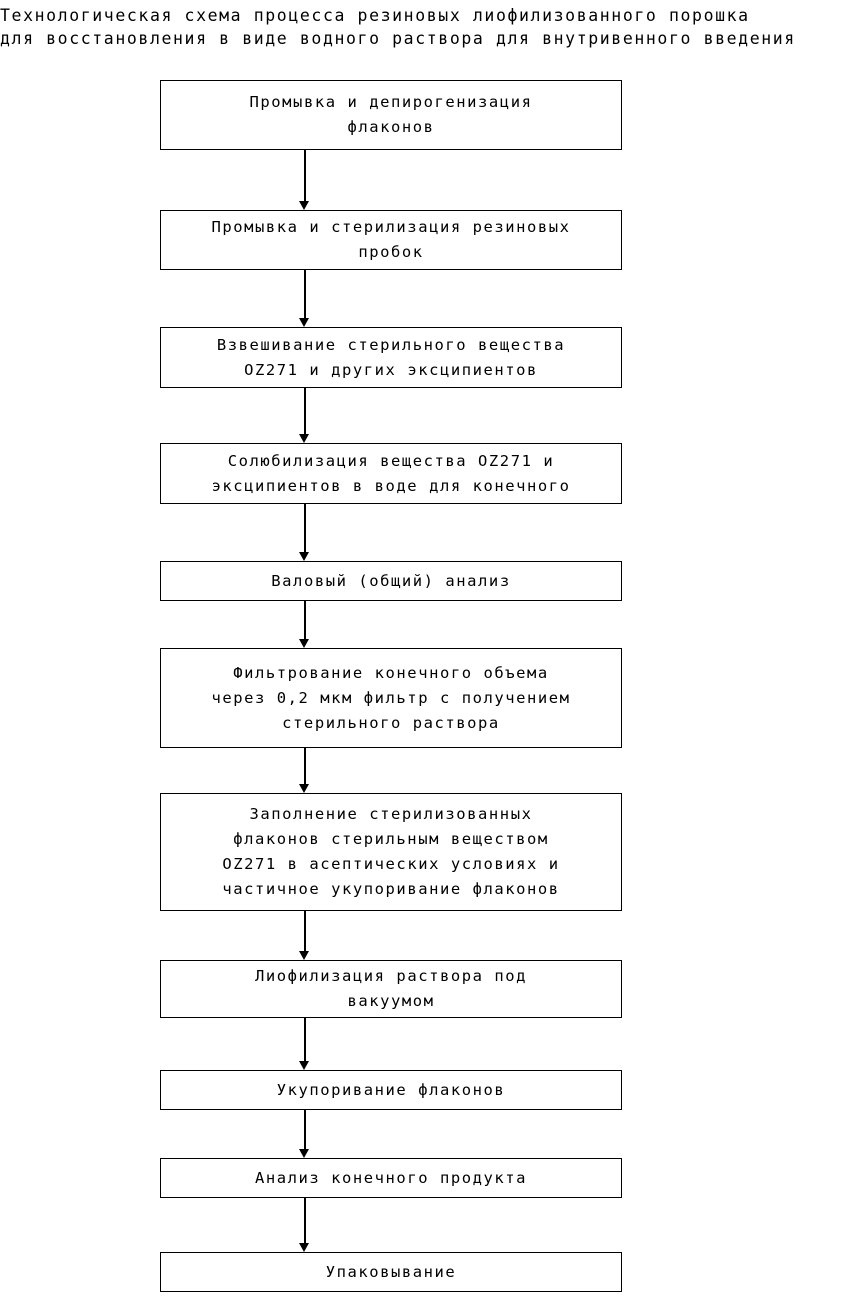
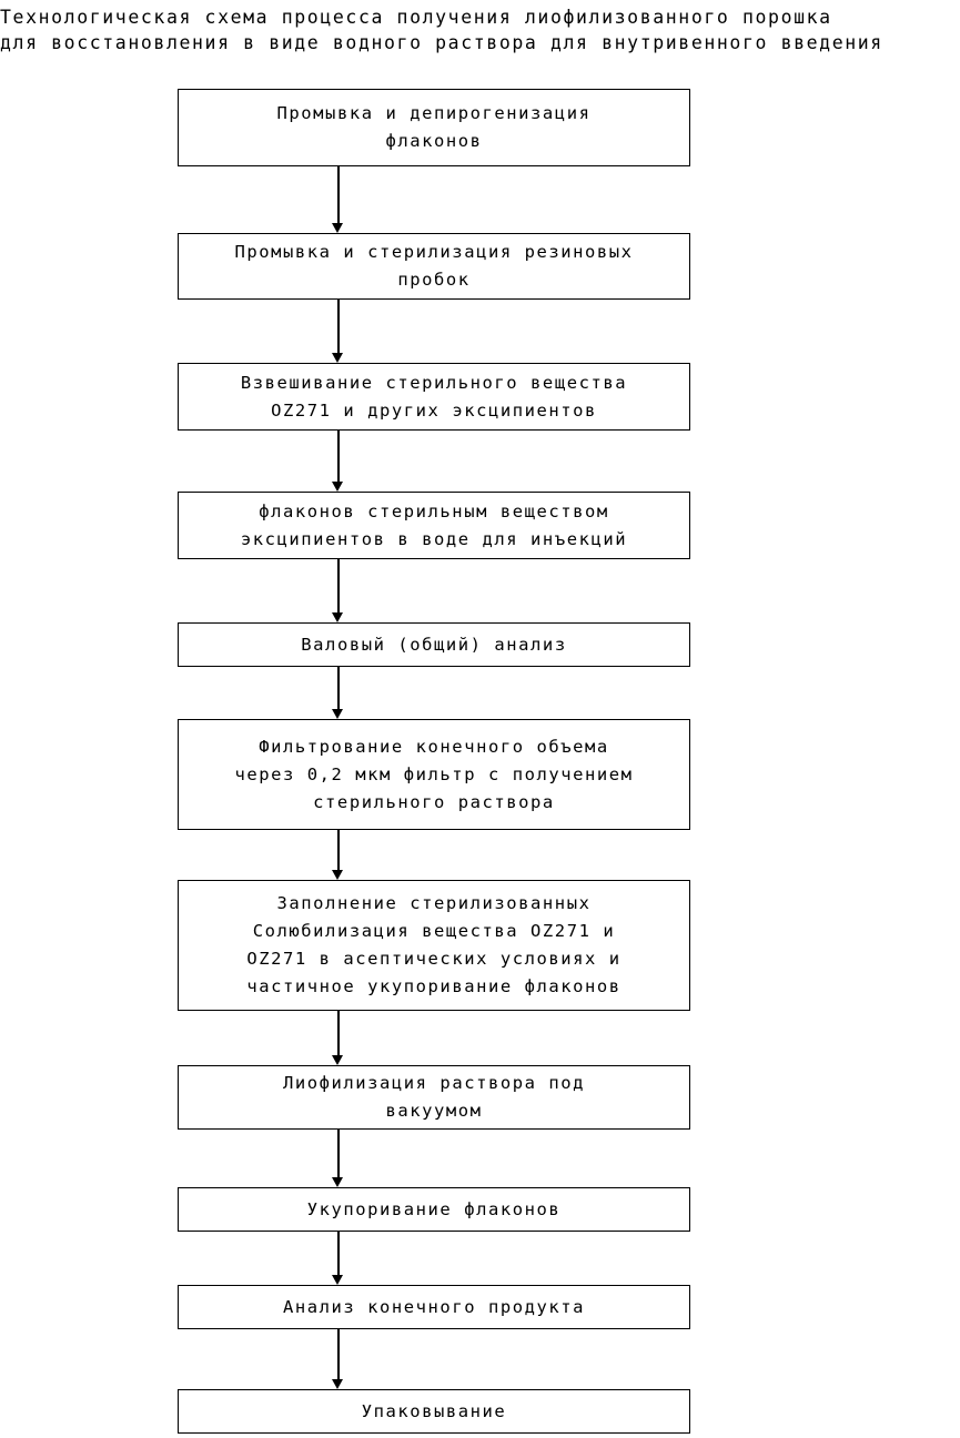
- Технологическая схема процесса резиновых лиофилизованного порошка
+ Технологическая схема процесса получения лиофилизованного порошка
  для восстановления в виде водного раствора для внутривенного введения
  Промывка и депирогенизация
  флаконов
  Промывка и стерилизация резиновых
  пробок
  Взвешивание стерильного вещества
  OZ271 и других эксципиентов
- Солюбилизация вещества OZ271 и
+ флаконов стерильным веществом
- эксципиентов в воде для конечного
+ эксципиентов в воде для инъекций
  Валовый (общий) анализ
  Фильтрование конечного объема
  через 0,2 мкм фильтр с получением
  стерильного раствора
  Заполнение стерилизованных
- флаконов стерильным веществом
+ Солюбилизация вещества OZ271 и
  OZ271 в асептических условиях и
  частичное укупоривание флаконов
  Лиофилизация раствора под
  вакуумом
  Укупоривание флаконов
  Анализ конечного продукта
  Упаковывание
